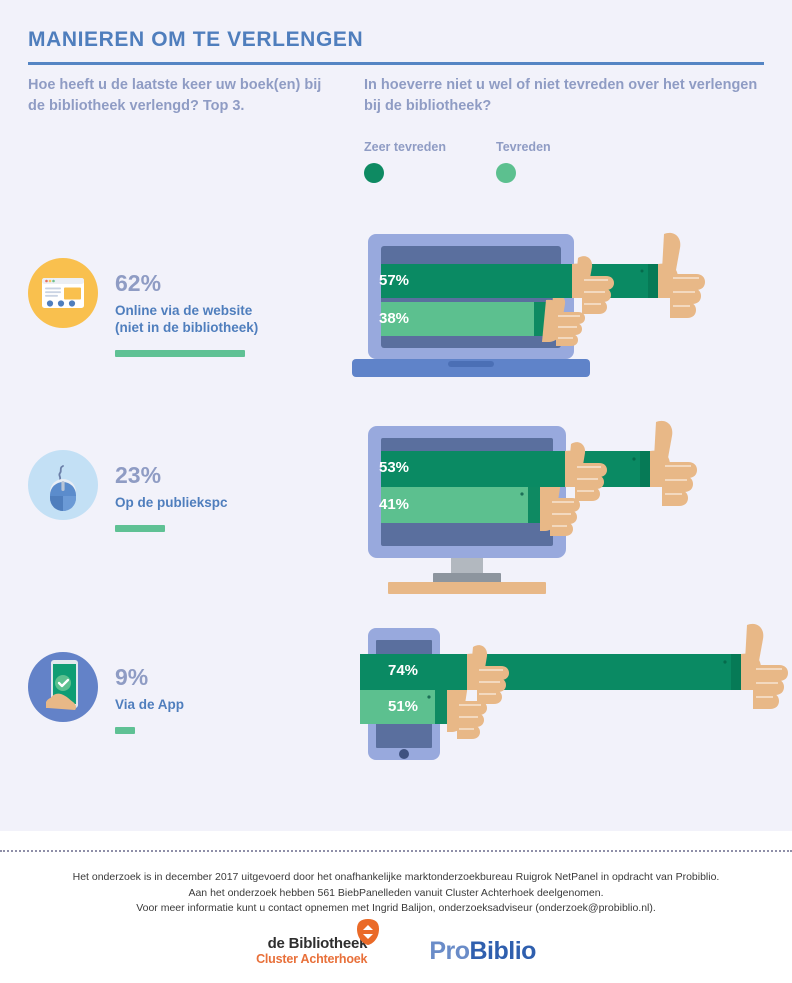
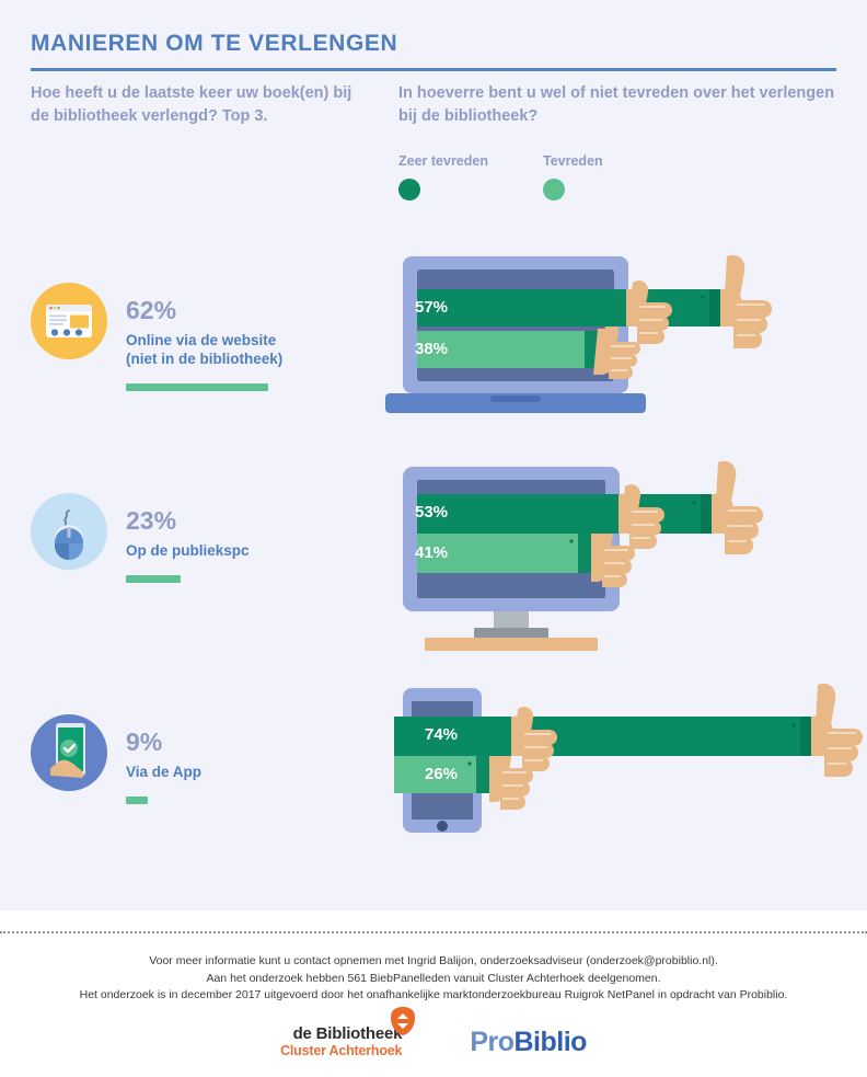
  MANIEREN OM TE VERLENGEN
  Hoe heeft u de laatste keer uw boek(en) bij de bibliotheek verlengd? Top 3.
- In hoeverre niet u wel of niet tevreden over het verlengen bij de bibliotheek?
+ In hoeverre bent u wel of niet tevreden over het verlengen bij de bibliotheek?
  Zeer tevreden
  Tevreden
  62%
  Online via de website
  (niet in de bibliotheek)
  57%
  38%
  23%
  Op de publiekspc
  53%
  41%
  9%
  Via de App
  74%
- 51%
+ 26%
- Het onderzoek is in december 2017 uitgevoerd door het onafhankelijke marktonderzoekbureau Ruigrok NetPanel in opdracht van Probiblio.
+ Voor meer informatie kunt u contact opnemen met Ingrid Balijon, onderzoeksadviseur (onderzoek@probiblio.nl).
  Aan het onderzoek hebben 561 BiebPanelleden vanuit Cluster Achterhoek deelgenomen.
- Voor meer informatie kunt u contact opnemen met Ingrid Balijon, onderzoeksadviseur (onderzoek@probiblio.nl).
+ Het onderzoek is in december 2017 uitgevoerd door het onafhankelijke marktonderzoekbureau Ruigrok NetPanel in opdracht van Probiblio.
  de Bibliotheek
  Cluster Achterhoek
  ProBiblio
